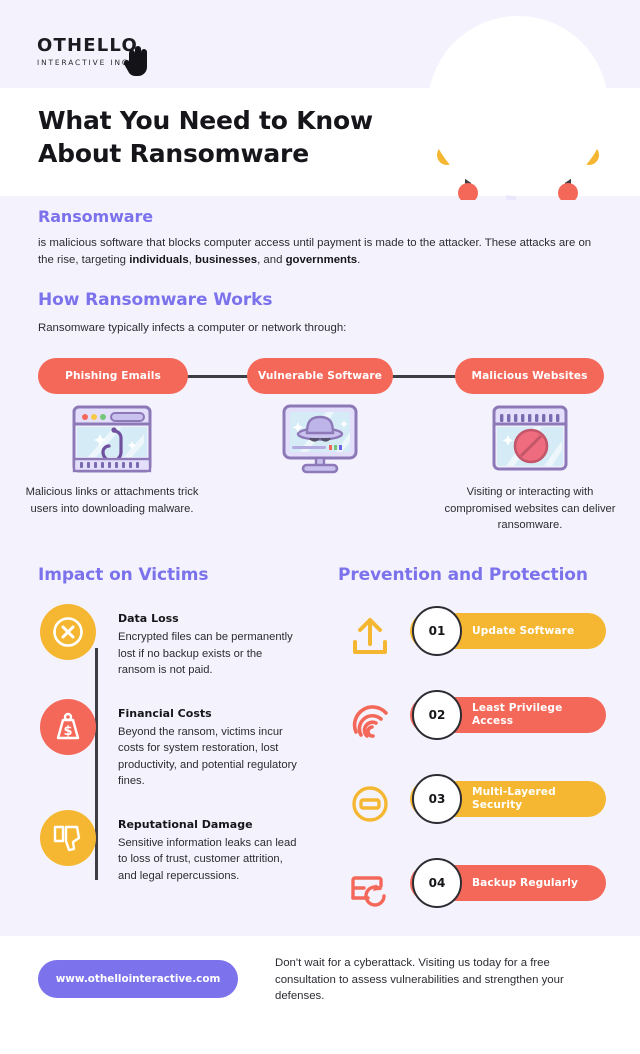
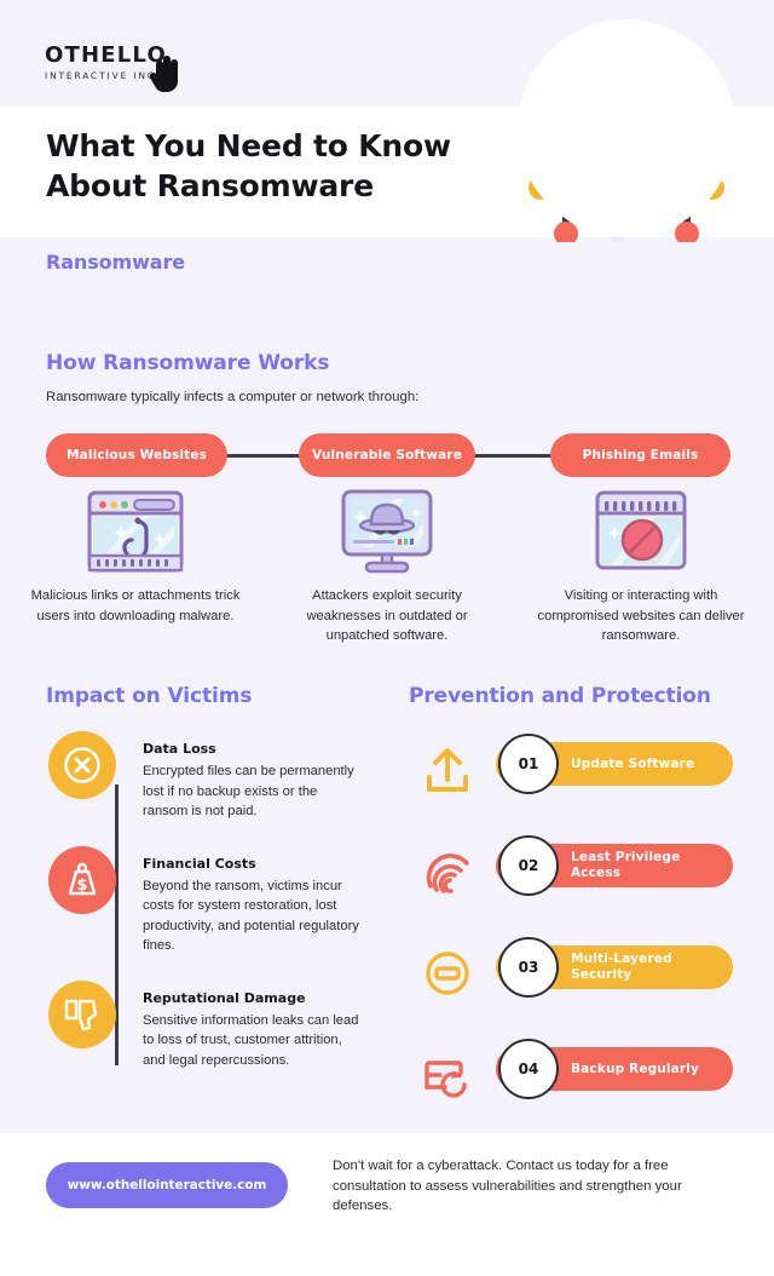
  OTHELLO
  INTERACTIVE IN
  What You Need to Know About Ransomware
  Ransomware
- is malicious software that blocks computer access until payment is made to the attacker. These attacks are on the rise, targeting individuals, businesses, and governments.
  How Ransomware Works
  Ransomware typically infects a computer or network through:
- Phishing Emails
+ Malicious Websites
  Vulnerable Software
- Malicious Websites
+ Phishing Emails
  Malicious links or attachments trick users into downloading malware.
+ Attackers exploit security weaknesses in outdated or unpatched software.
  Visiting or interacting with compromised websites can deliver ransomware.
  Impact on Victims
  Data Loss
  Encrypted files can be permanently lost if no backup exists or the ransom is not paid.
  $
  Financial Costs
  Beyond the ransom, victims incur costs for system restoration, lost productivity, and potential regulatory fines.
  Reputational Damage
  Sensitive information leaks can lead to loss of trust, customer attrition, and legal repercussions.
  Prevention and Protection
  Update Software
  01
  Least Privilege Access
  02
  Multi-Layered Security
  03
  Backup Regularly
  04
  www.othellointeractive.com
- Don't wait for a cyberattack. Visiting us today for a free consultation to assess vulnerabilities and strengthen your defenses.
+ Don't wait for a cyberattack. Contact us today for a free consultation to assess vulnerabilities and strengthen your defenses.
